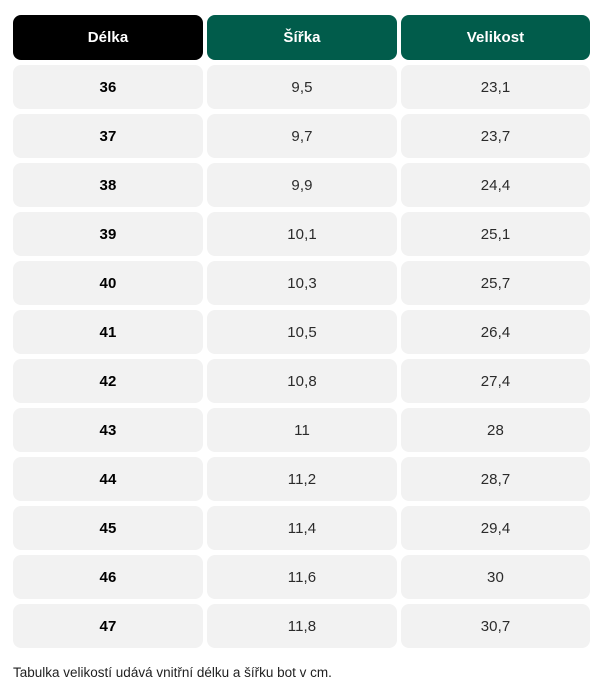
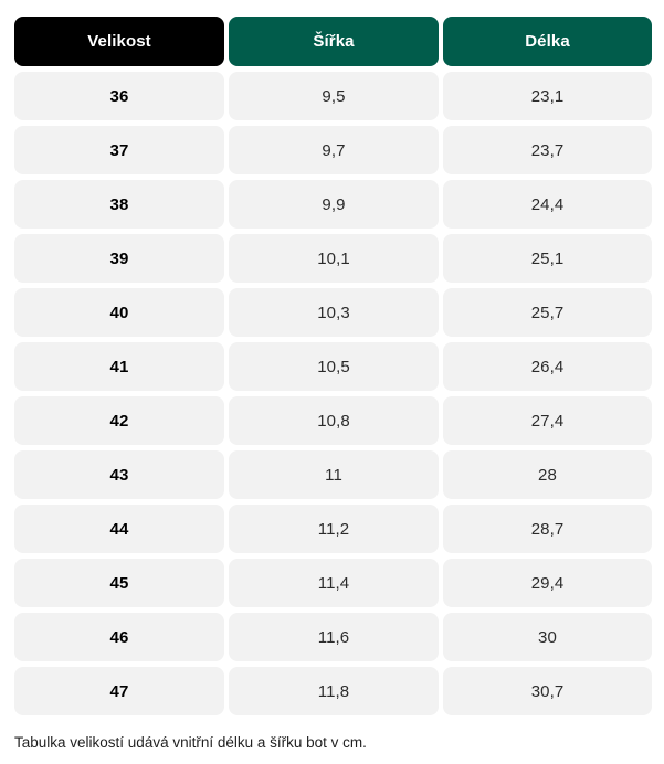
- Délka
+ Velikost
  Šířka
- Velikost
+ Délka
  36
  9,5
  23,1
  37
  9,7
  23,7
  38
  9,9
  24,4
  39
  10,1
  25,1
  40
  10,3
  25,7
  41
  10,5
  26,4
  42
  10,8
  27,4
  43
  11
  28
  44
  11,2
  28,7
  45
  11,4
  29,4
  46
  11,6
  30
  47
  11,8
  30,7
  Tabulka velikostí udává vnitřní délku a šířku bot v cm.
